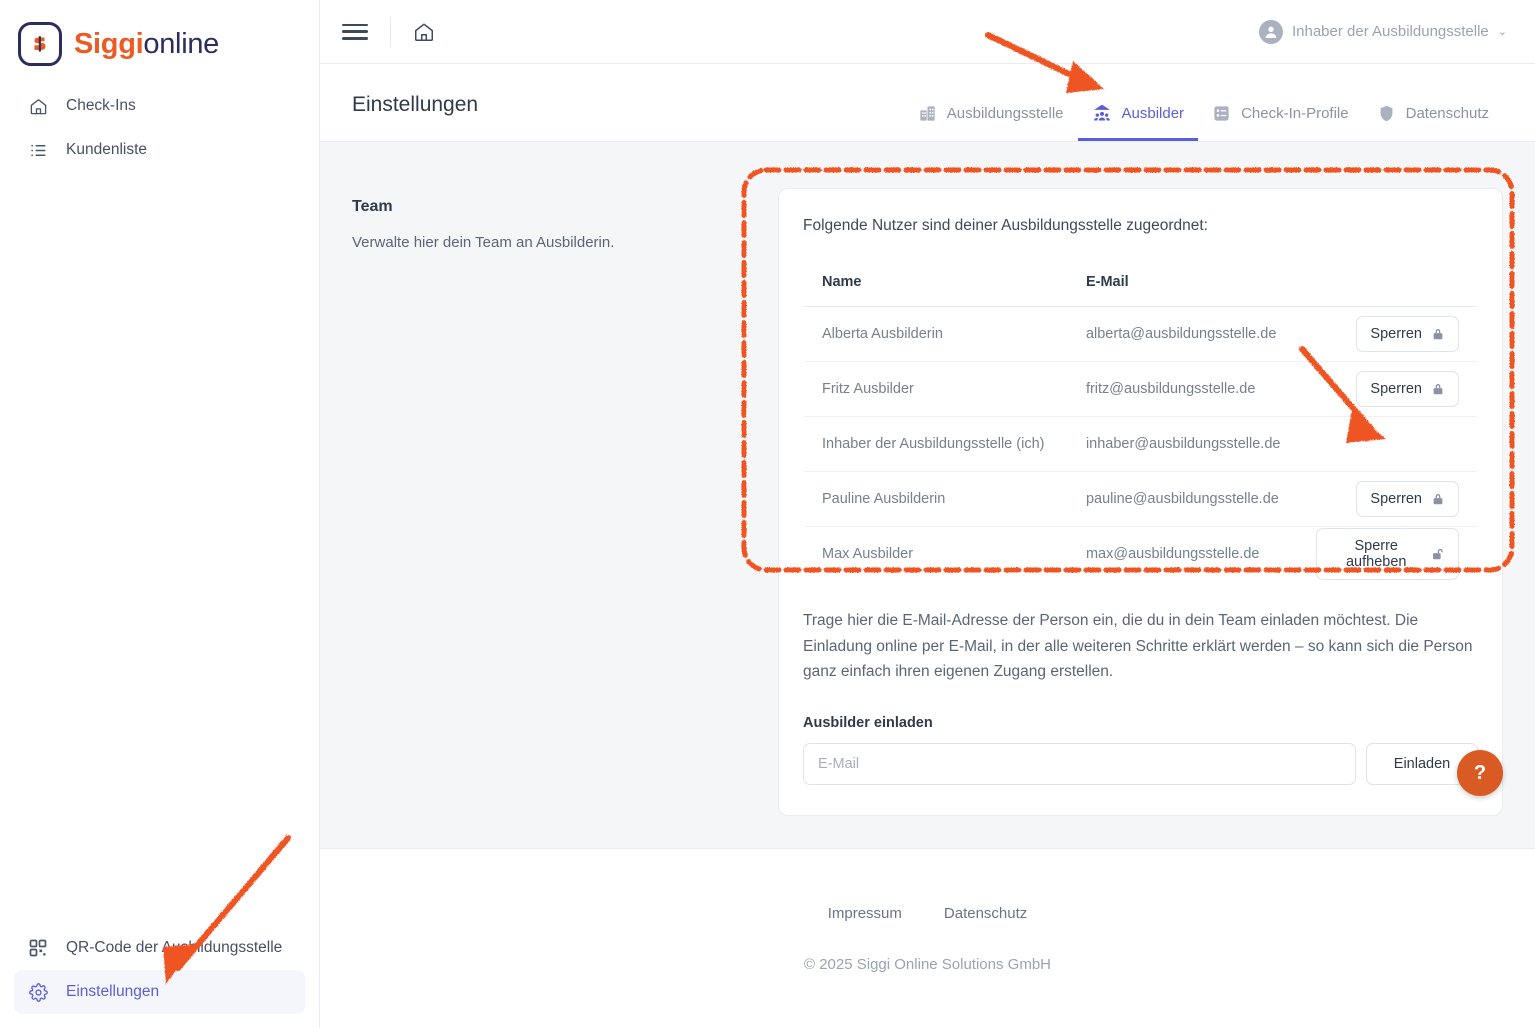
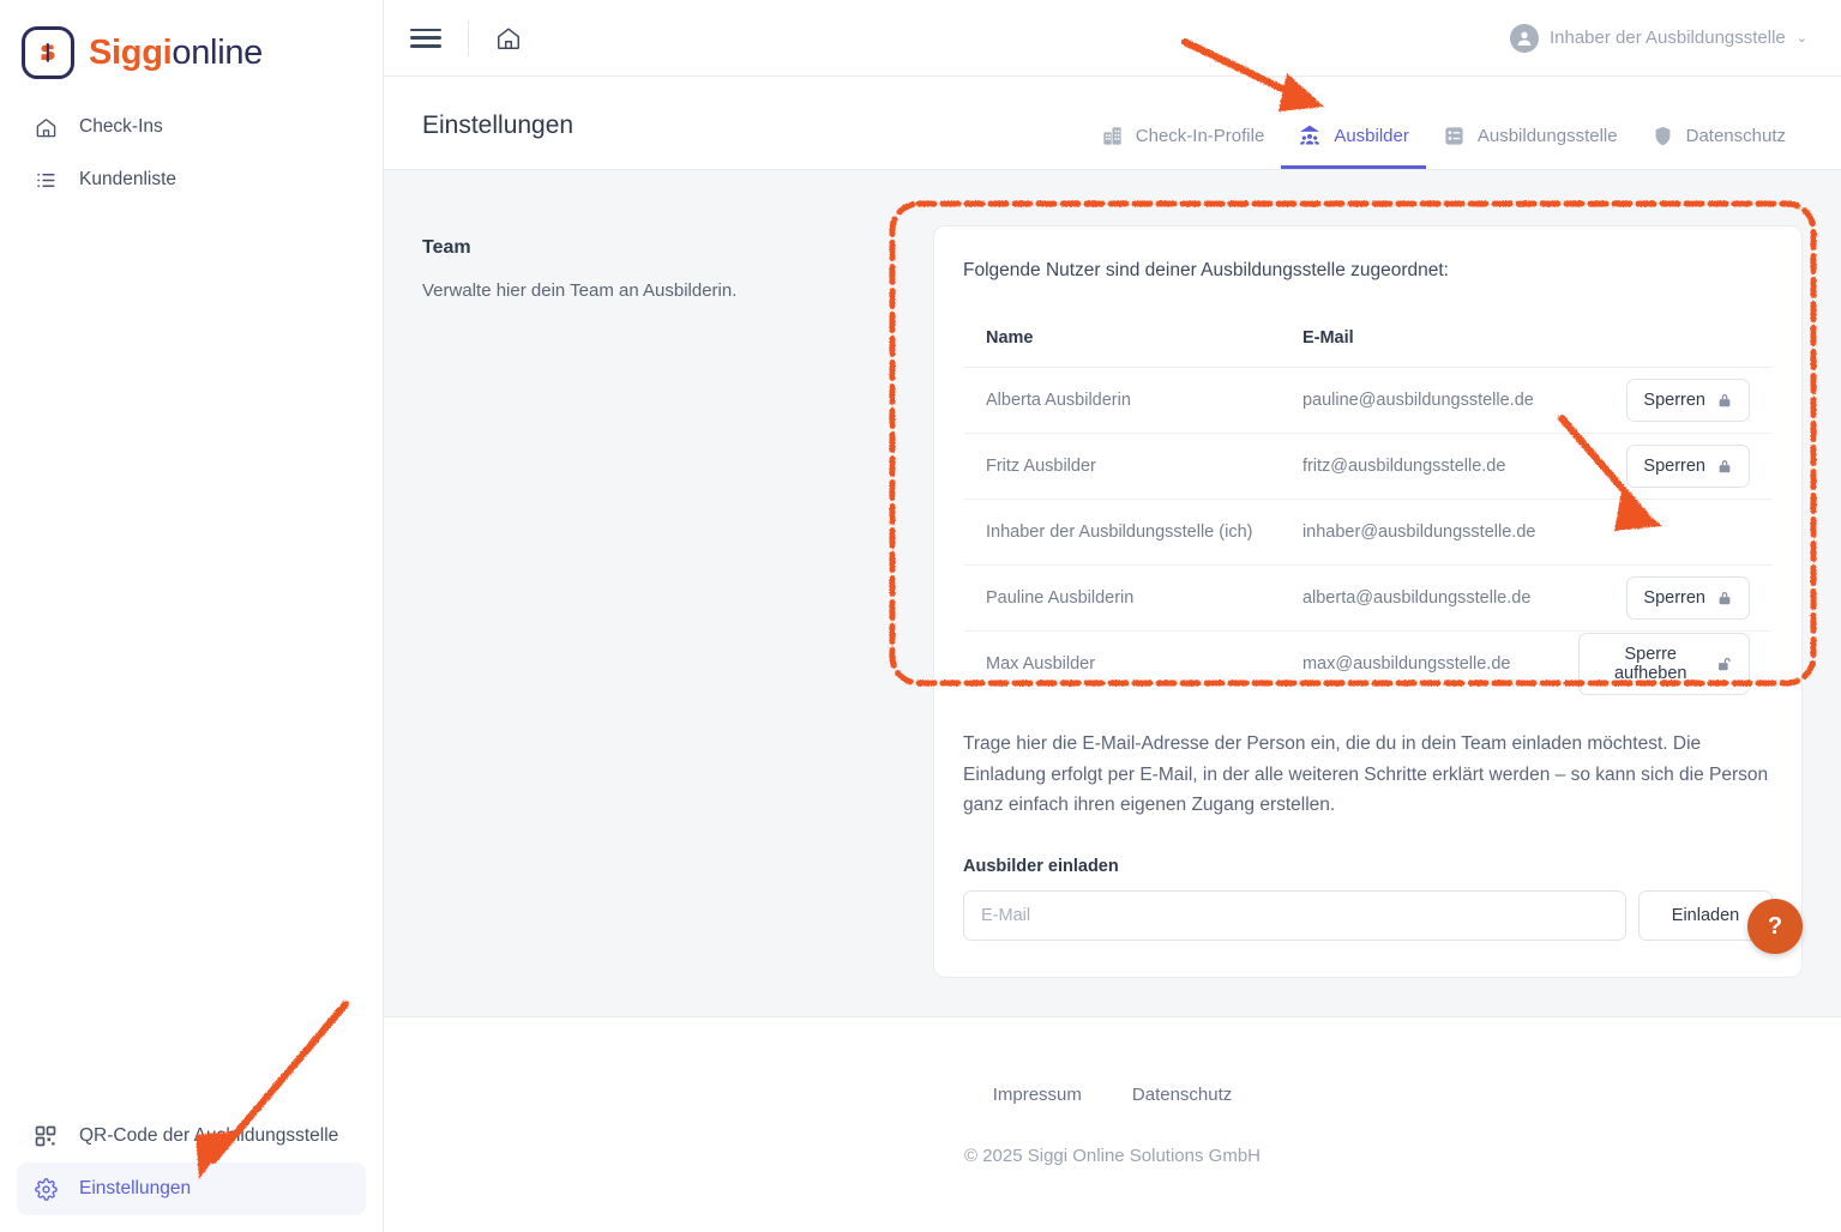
  Siggionline
  Check-Ins
  Kundenliste
  QR-Code derldungsstelle
  Einstellungen
  Inhaber der Ausbildungsstelle
  ⌄
  Einstellungen
- Ausbildungsstelle
+ Check-In-Profile
  Ausbilder
- Check-In-Profile
+ Ausbildungsstelle
  Datenschutz
  Team
  Verwalte hier dein Team an Ausbilderin.
  Folgende Nutzer sind deiner Ausbildungsstelle zugeordnet:
  Name	E-Mail
- Alberta Ausbilderin	alberta@ausbildungsstelle.de	Sperren
+ Alberta Ausbilderin	pauline@ausbildungsstelle.de	Sperren
  Fritz Ausbilder	fritz@ausbildungsstelle.de	Sperren
  Inhaber der Ausbildungsstelle (ich)	inhaber@ausbildungsstelle.de
- Pauline Ausbilderin	pauline@ausbildungsstelle.de	Sperren
+ Pauline Ausbilderin	alberta@ausbildungsstelle.de	Sperren
  Max Ausbilder	max@ausbildungsstelle.de	Sperre aufheben
- Trage hier die E-Mail-Adresse der Person ein, die du in dein Team einladen möchtest. Die Einladung online per E-Mail, in der alle weiteren Schritte erklärt werden – so kann sich die Person ganz einfach ihren eigenen Zugang erstellen.
+ Trage hier die E-Mail-Adresse der Person ein, die du in dein Team einladen möchtest. Die Einladung erfolgt per E-Mail, in der alle weiteren Schritte erklärt werden – so kann sich die Person ganz einfach ihren eigenen Zugang erstellen.
  Ausbilder einladen
  E-Mail
  Einladen
  ?
  Impressum
  Datenschutz
  © 2025 Siggi Online Solutions GmbH
